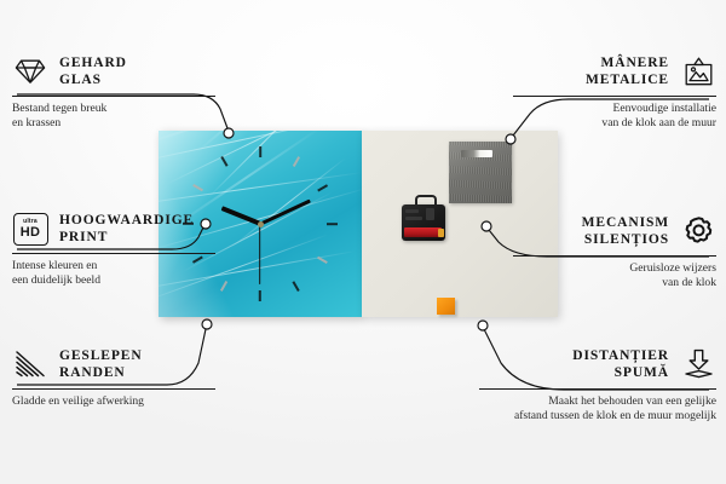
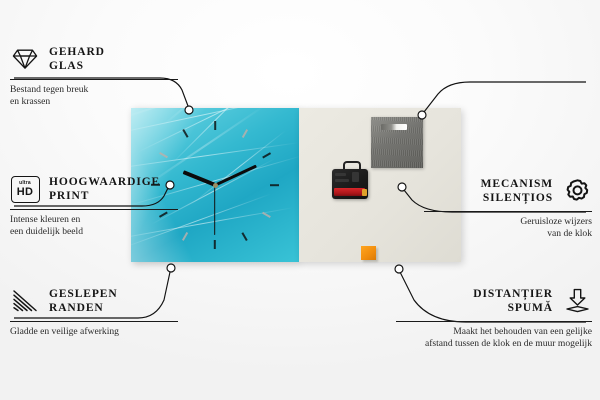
  GEHARD
  GLAS
  Bestand tegen breuk
  en krassen
  HD
  HOOGWAARDIGE
  PRINT
  Intense kleuren en
  een duidelijk beeld
  GESLEPEN
  RANDEN
  Gladde en veilige afwerking
- MÂNERE
- METALICE
- Eenvoudige installatie
- van de klok aan de muur
  MECANISM
  SILENȚIOS
  Geruisloze wijzers
  van de klok
  DISTANȚIER
  SPUMĂ
  Maakt het behouden van een gelijke
  afstand tussen de klok en de muur mogelijk
